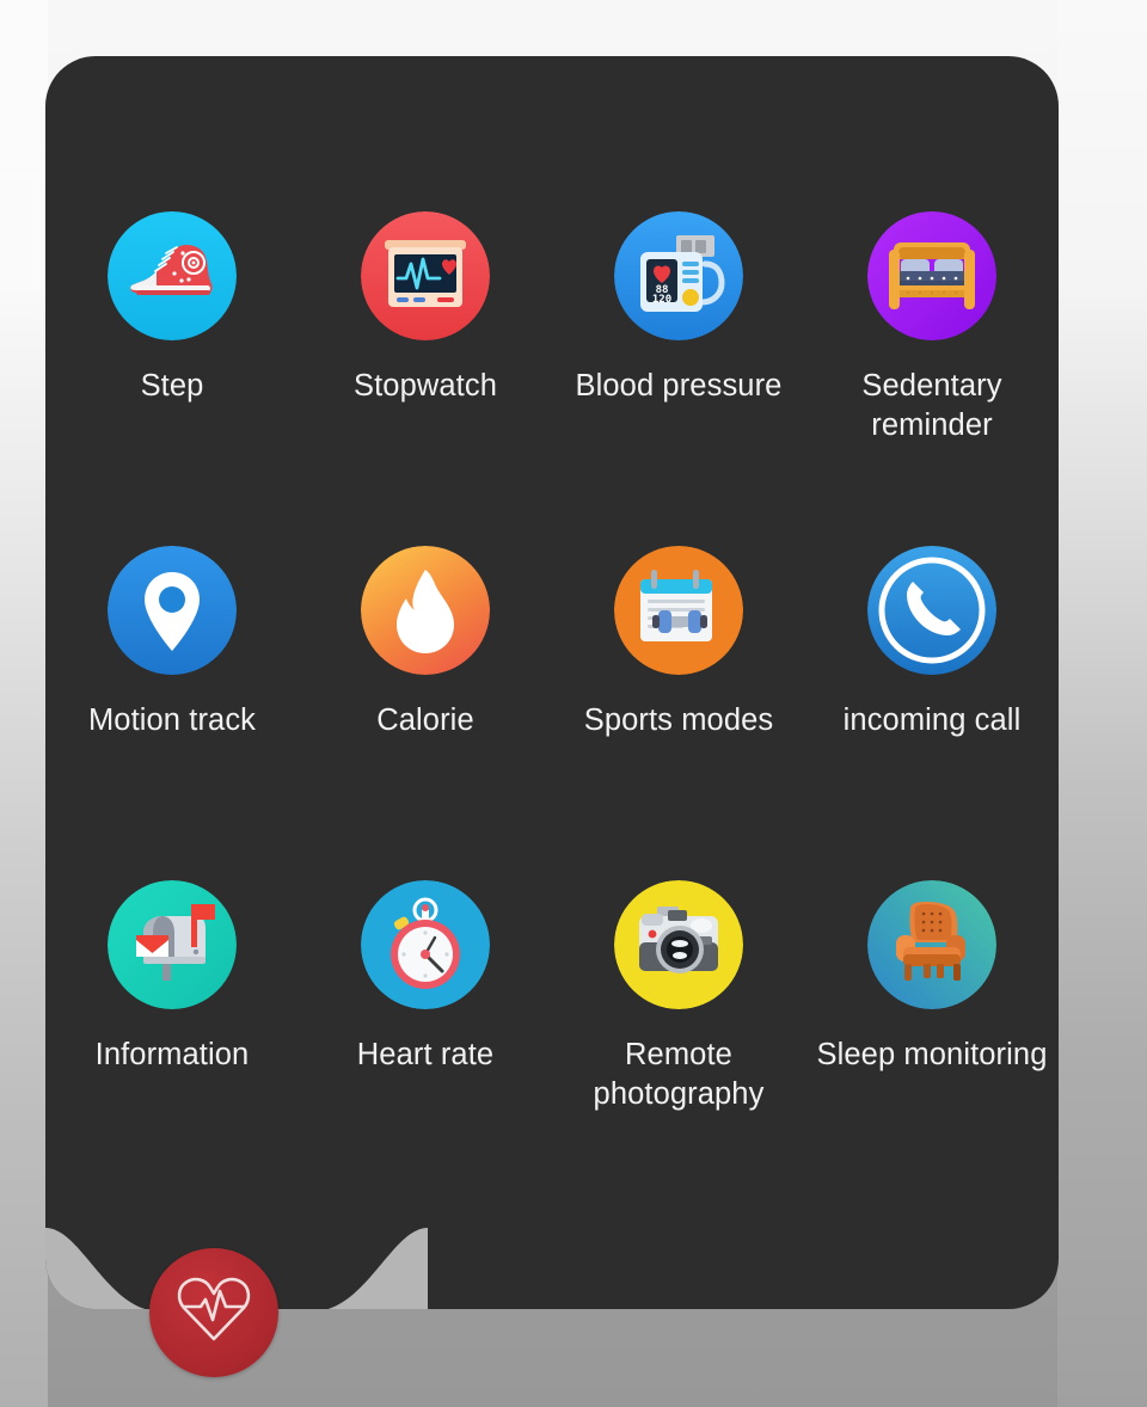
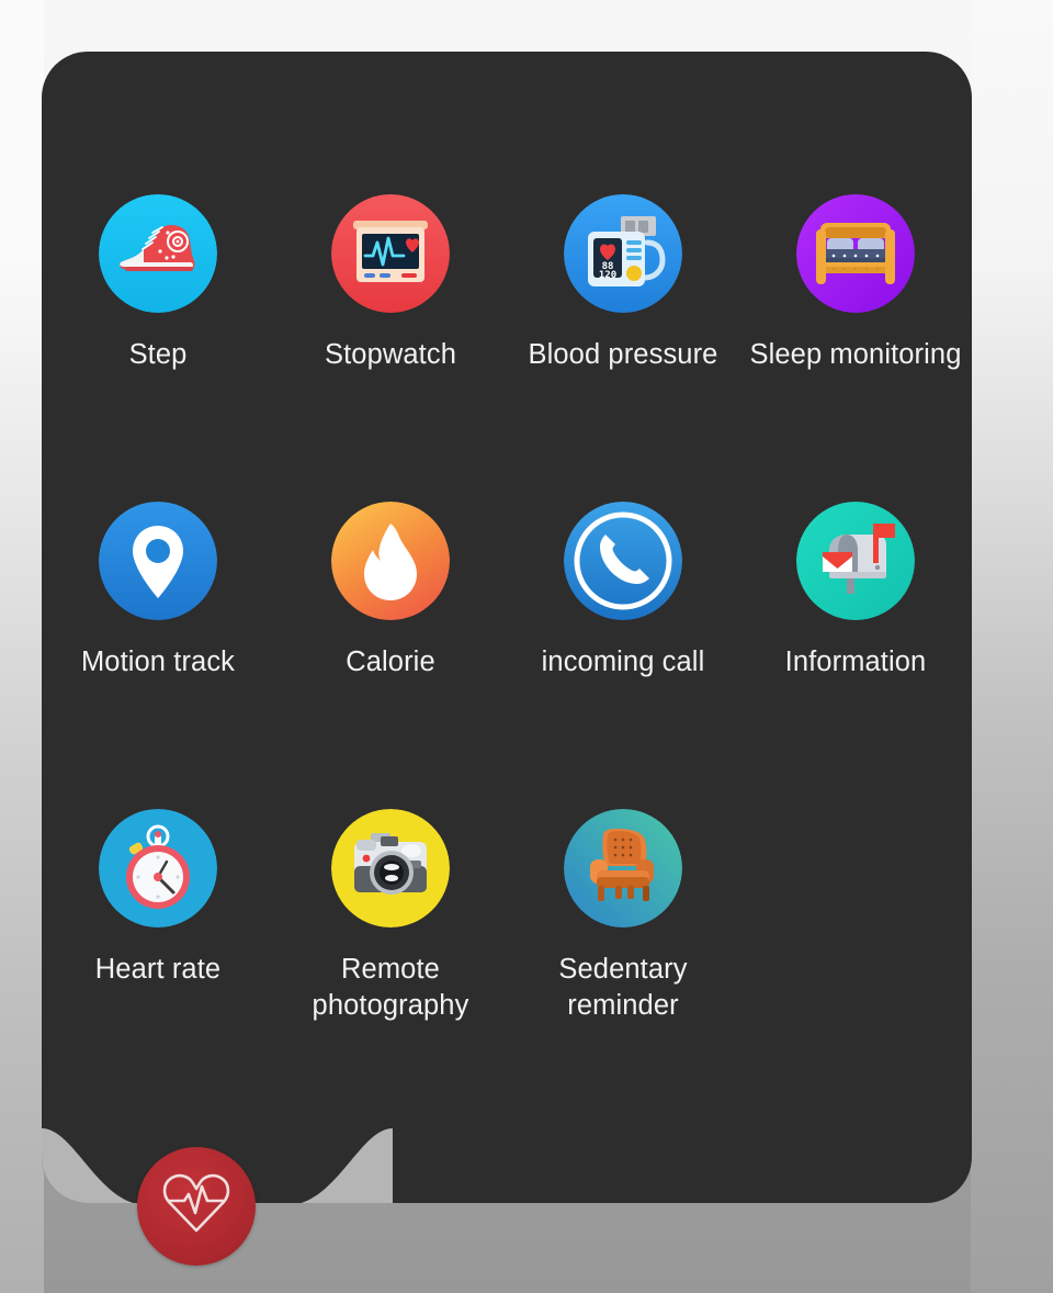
  Step
  Stopwatch
  88
  120
  Blood pressure
- Sedentary reminder
+ Sleep monitoring
  Motion track
  Calorie
- Sports modes
  incoming call
  Information
  Heart rate
  Remote photography
- Sleep monitoring
+ Sedentary reminder
